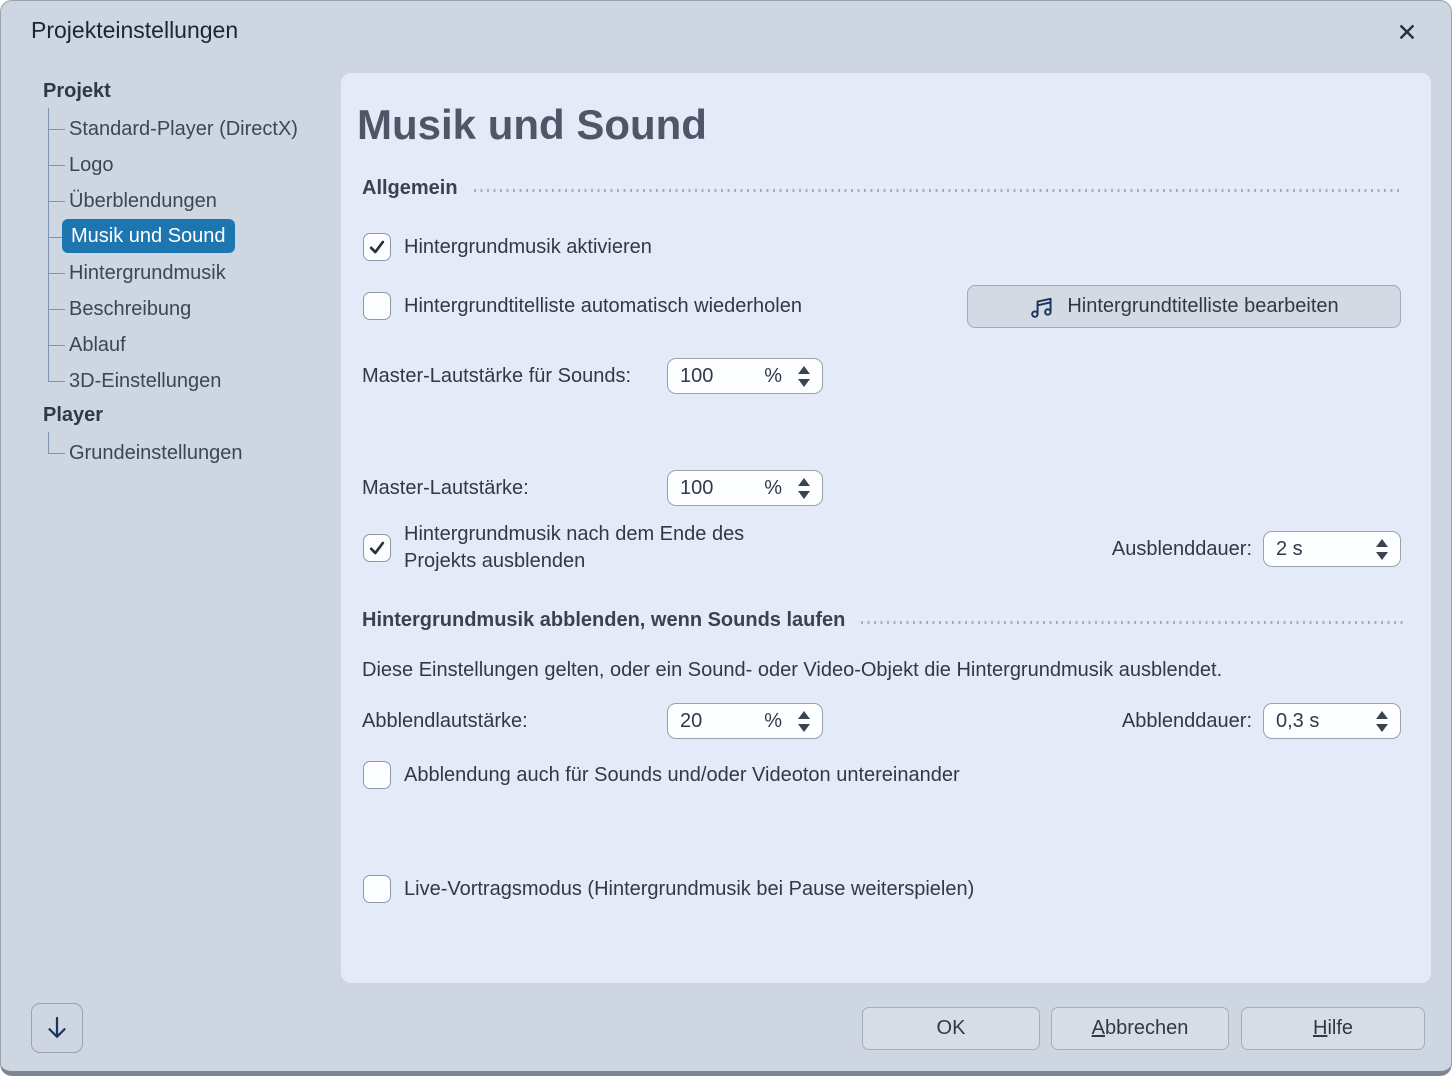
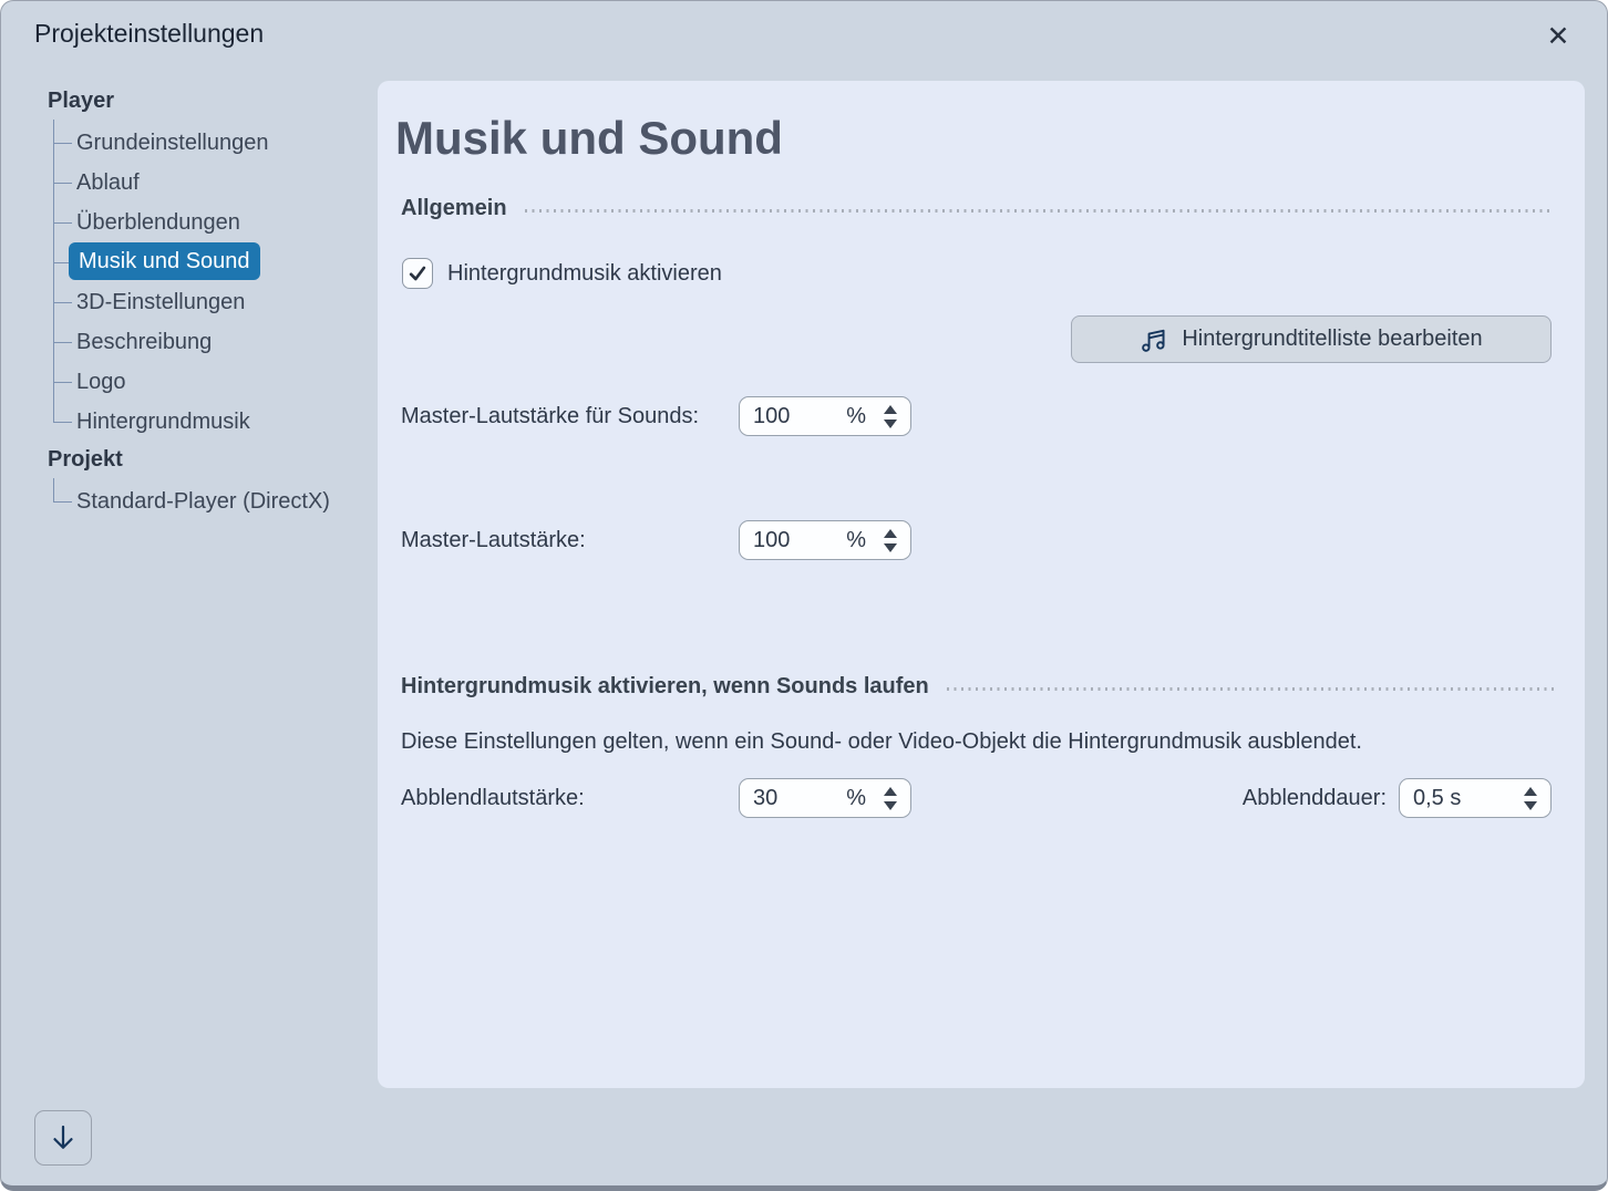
  Projekteinstellungen
  ✕
- Projekt
+ Player
- Standard-Player (DirectX)
+ Grundeinstellungen
- Logo
+ Ablauf
  Überblendungen
  Musik und Sound
- Hintergrundmusik
+ 3D-Einstellungen
  Beschreibung
- Ablauf
+ Logo
- 3D-Einstellungen
+ Hintergrundmusik
- Player
+ Projekt
- Grundeinstellungen
+ Standard-Player (DirectX)
  Musik und Sound
  Allgemein
  Hintergrundmusik aktivieren
- Hintergrundtitelliste automatisch wiederholen
  Hintergrundtitelliste bearbeiten
  Master-Lautstärke für Sounds:
  100
  %
  Master-Lautstärke:
  100
  %
- Hintergrundmusik nach dem Ende des Projekts ausblenden
- Ausblenddauer:
- 2 s
- Hintergrundmusik abblenden, wenn Sounds laufen
+ Hintergrundmusik aktivieren, wenn Sounds laufen
- Diese Einstellungen gelten, oder ein Sound- oder Video-Objekt die Hintergrundmusik ausblendet.
+ Diese Einstellungen gelten, wenn ein Sound- oder Video-Objekt die Hintergrundmusik ausblendet.
  Abblendlautstärke:
- 20
+ 30
  %
  Abblenddauer:
- 0,3 s
+ 0,5 s
- Abblendung auch für Sounds und/oder Videoton untereinander
- Live-Vortragsmodus (Hintergrundmusik bei Pause weiterspielen)
- OK
- Abbrechen
- Hilfe
